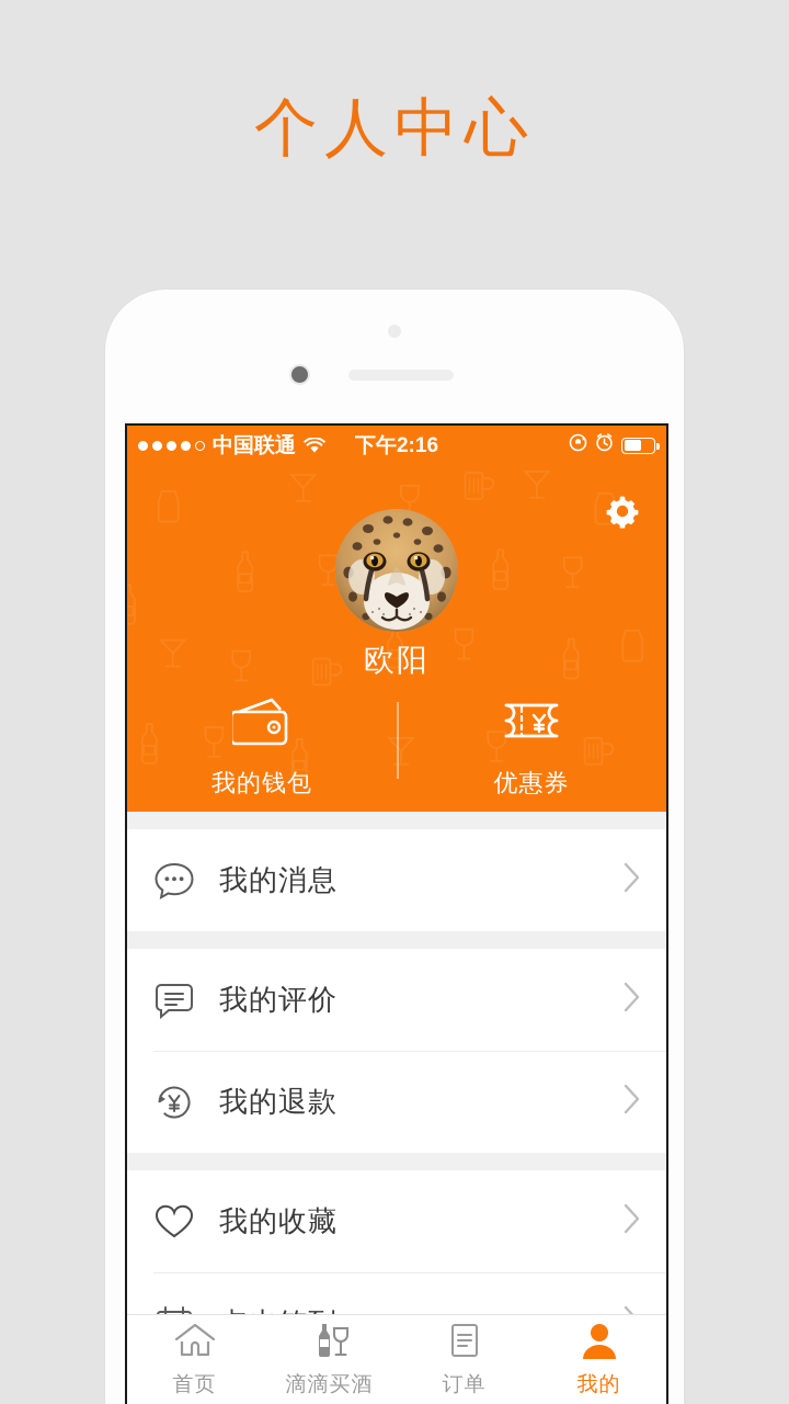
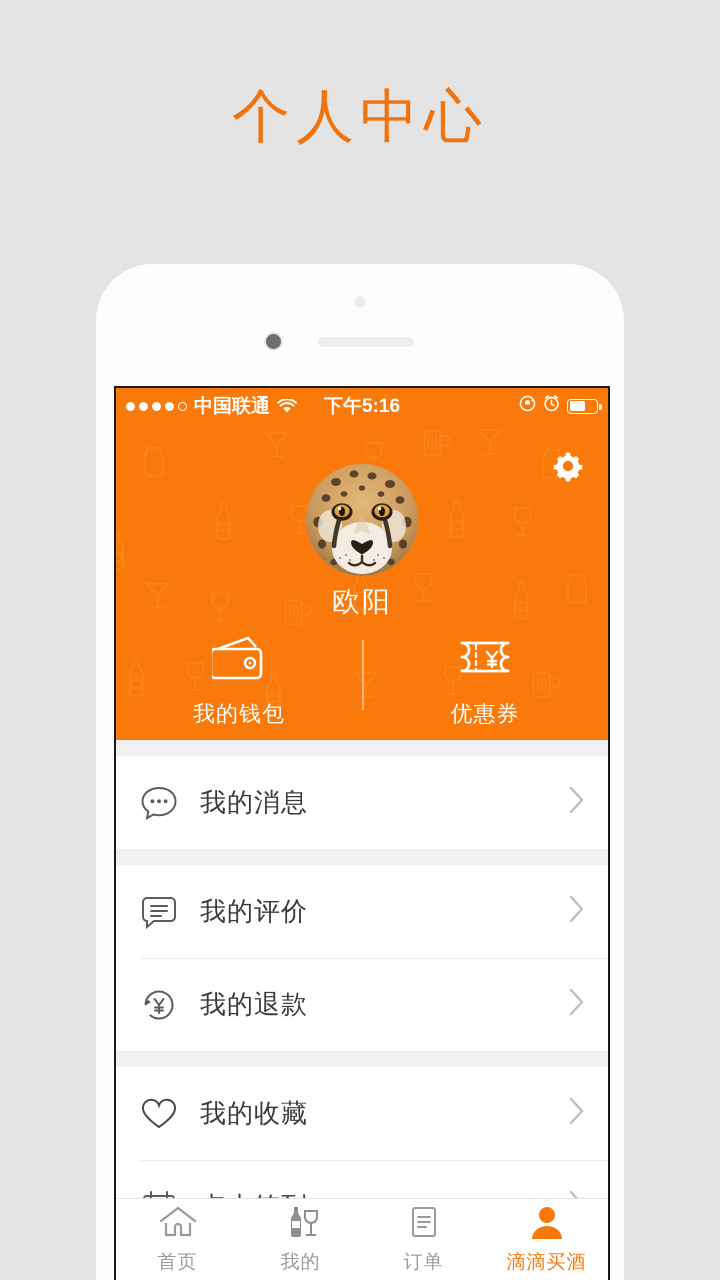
  个人中心
  中国联通
- 下午2:16
+ 下午5:16
  欧阳
  我的钱包
  优惠券
  我的消息
  我的评价
  我的退款
  我的收藏
  首页
- 滴滴买酒
+ 我的
  订单
- 我的
+ 滴滴买酒
